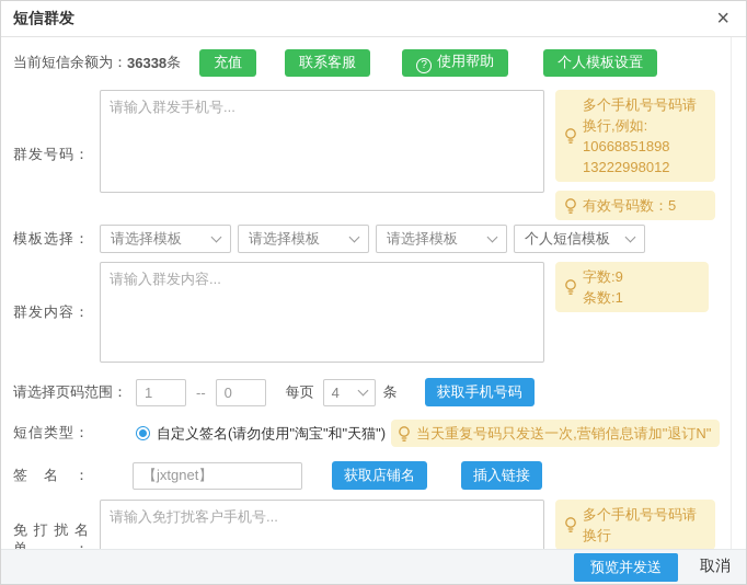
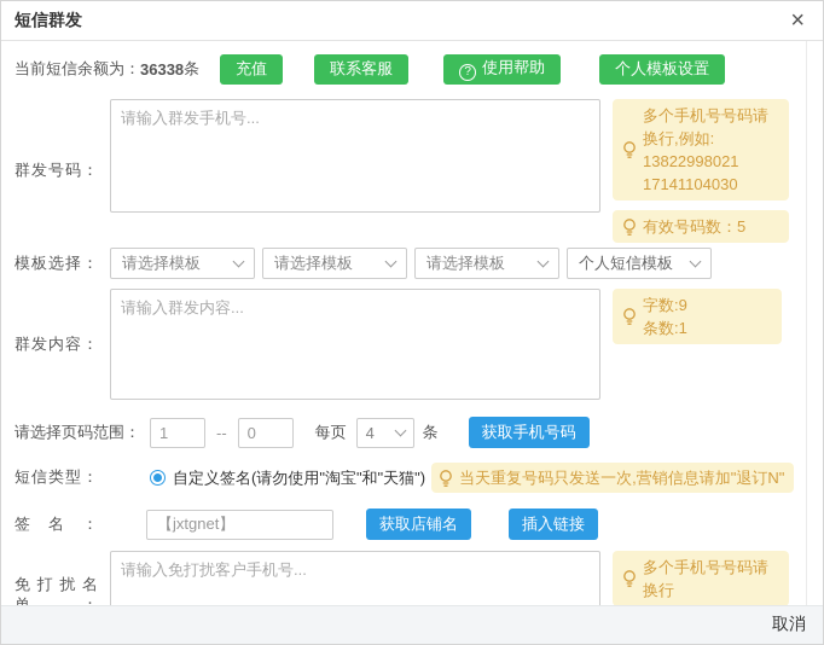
  短信群发
  ×
  当前短信余额为：
  36338
  条
  充值
  联系客服
  ? 使用帮助
  个人模板设置
  群发号码：
  请输入群发手机号...
  多个手机号号码请换行,例如:
- 10668851898
+ 13822998021
- 13222998012
+ 17141104030
  有效号码数：5
  模板选择：
  请选择模板
  请选择模板
  请选择模板
  个人短信模板
  群发内容：
  请输入群发内容...
  字数:9
  条数:1
  请选择页码范围：
  1
  --
  0
  每页
  4
  条
  获取手机号码
  短信类型：
  自定义签名(请勿使用"淘宝"和"天猫")
  当天重复号码只发送一次,营销信息请加"退订N"
  签名：
  【jxtgnet】
  获取店铺名
  插入链接
  请输入免打扰客户手机号...
  多个手机号号码请换行
- 预览并发送
  取消
